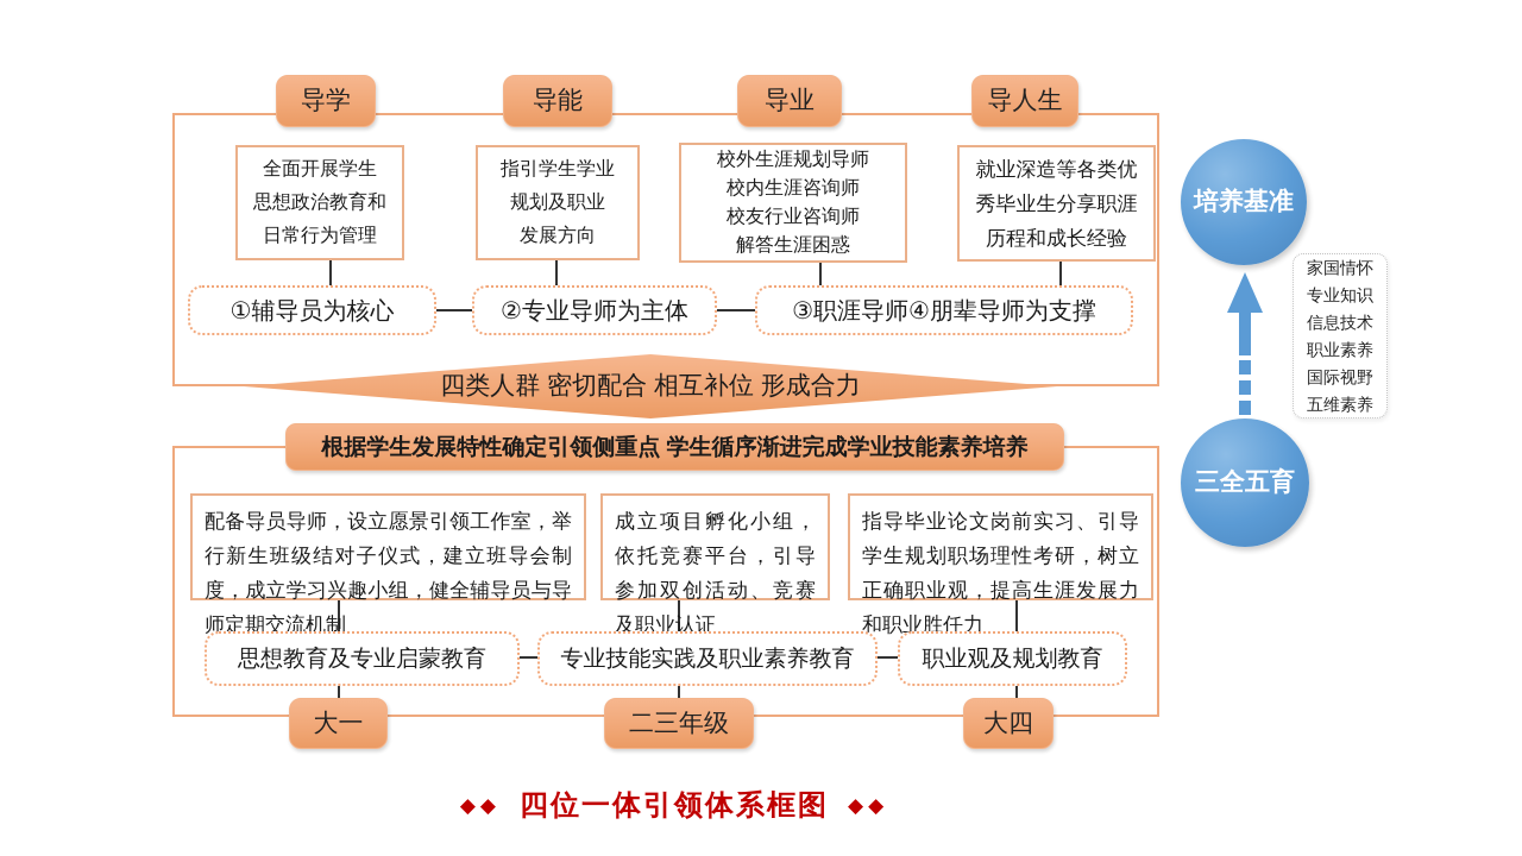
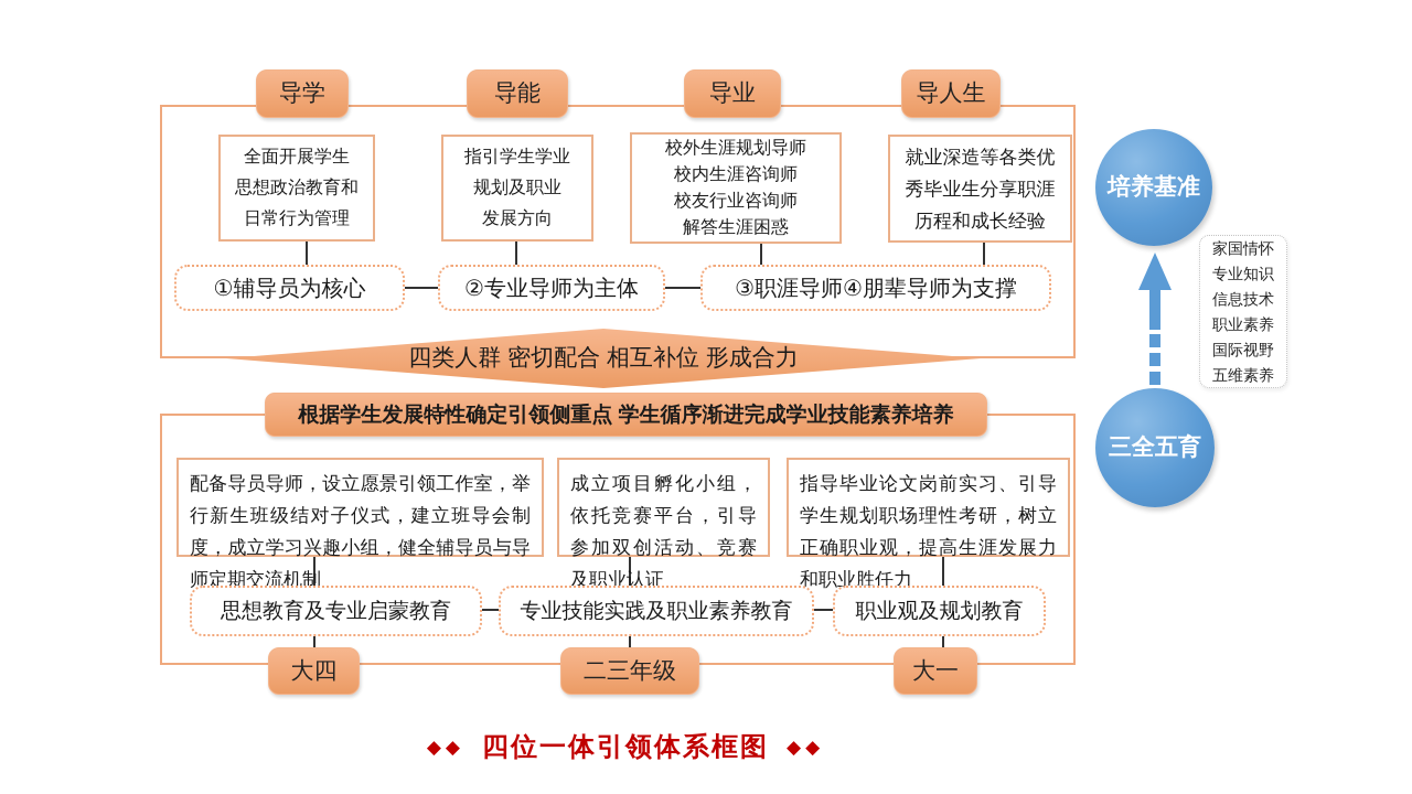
  导学
  导能
  导业
  导人生
  全面开展学生
  思想政治教育和
  日常行为管理
  指引学生学业
  规划及职业
  发展方向
  校外生涯规划导师
  校内生涯咨询师
  校友行业咨询师
  解答生涯困惑
  就业深造等各类优
  秀毕业生分享职涯
  历程和成长经验
  ①辅导员为核心
  ②专业导师为主体
  ③职涯导师④朋辈导师为支撑
  四类人群 密切配合 相互补位 形成合力
  根据学生发展特性确定引领侧重点 学生循序渐进完成学业技能素养培养
  配备导员导师，设立愿景引领工作室，举行新生班级结对子仪式，建立班导会制度，成立学习兴趣小组，健全辅导员与导师定期交流机制
  成立项目孵化小组，依托竞赛平台，引导参加双创活动、竞赛及职业认证
  指导毕业论文岗前实习、引导学生规划职场理性考研，树立正确职业观，提高生涯发展力和职业胜任力
  思想教育及专业启蒙教育
  专业技能实践及职业素养教育
  职业观及规划教育
- 大一
+ 大四
  二三年级
- 大四
+ 大一
  培养基准
  家国情怀
  专业知识
  信息技术
  职业素养
  国际视野
  五维素养
  三全五育
  ◆◆
  四位一体引领体系框图
  ◆◆
